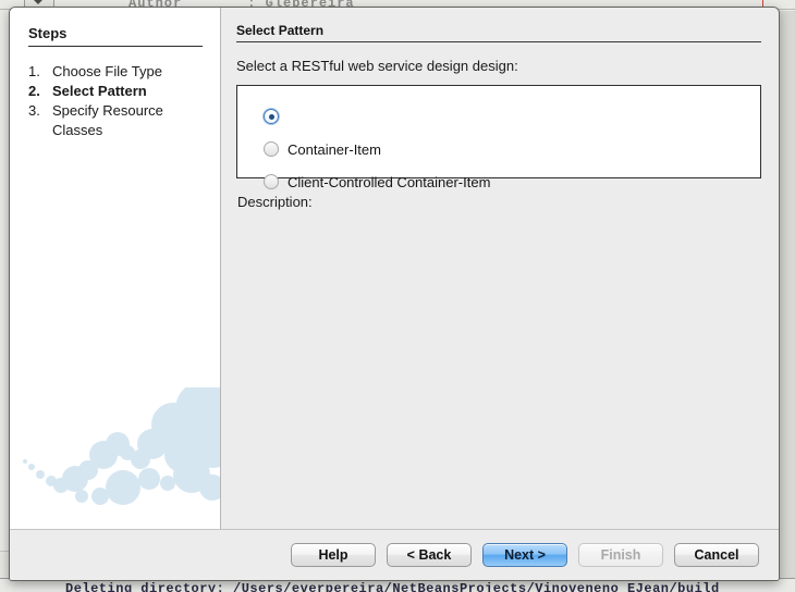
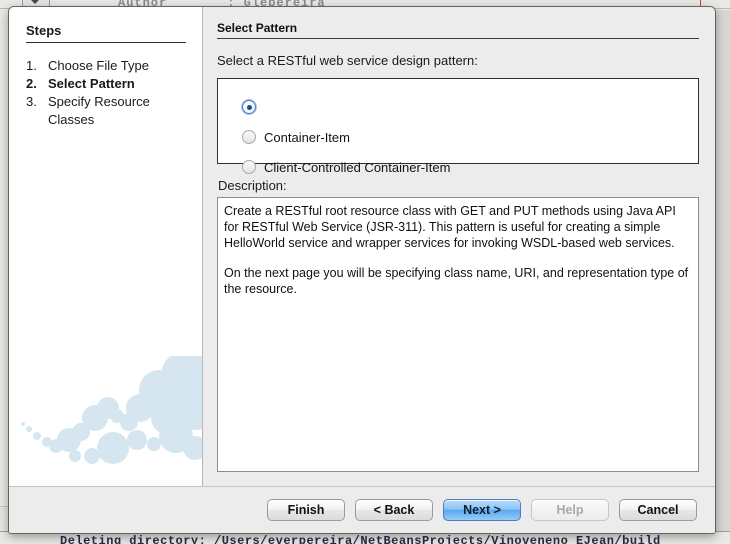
  Author : Glepereira
  Deleting directory: /Users/everpereira/NetBeansProjects/Vinoveneno_EJean/build
  Steps
  1.
  Choose File Type
  2.
  Select Pattern
  3.
  Specify Resource Classes
  Select Pattern
- Select a RESTful web service design design:
+ Select a RESTful web service design pattern:
  Container-Item
  Client-Controlled Container-Item
  Description:
+ Create a RESTful root resource class with GET and PUT methods using Java API for RESTful Web Service (JSR-311). This pattern is useful for creating a simple HelloWorld service and wrapper services for invoking WSDL-based web services.
+ On the next page you will be specifying class name, URI, and representation type of the resource.
- Help
+ Finish
  < Back
  Next >
- Finish
+ Help
  Cancel
